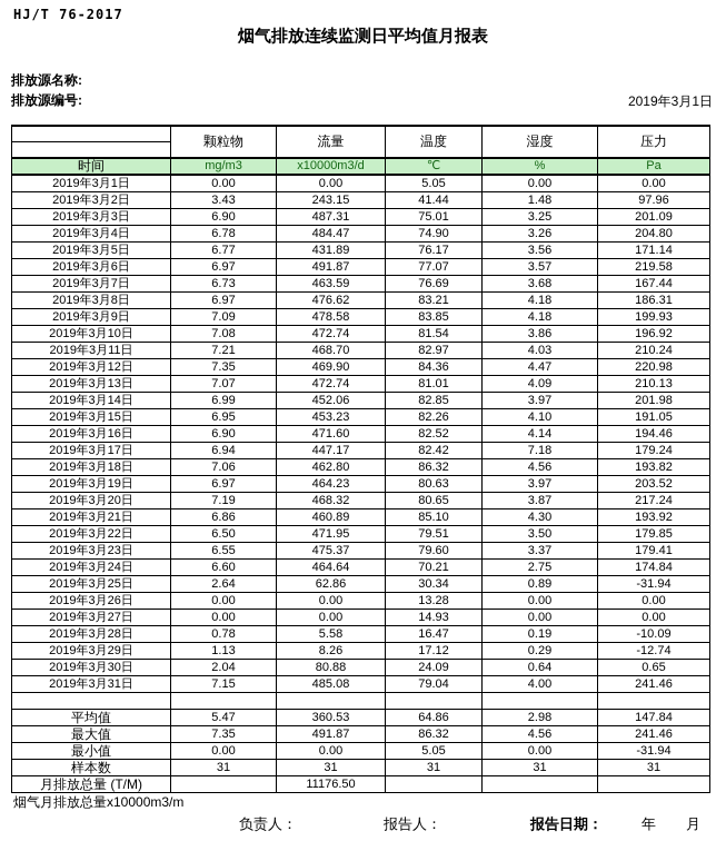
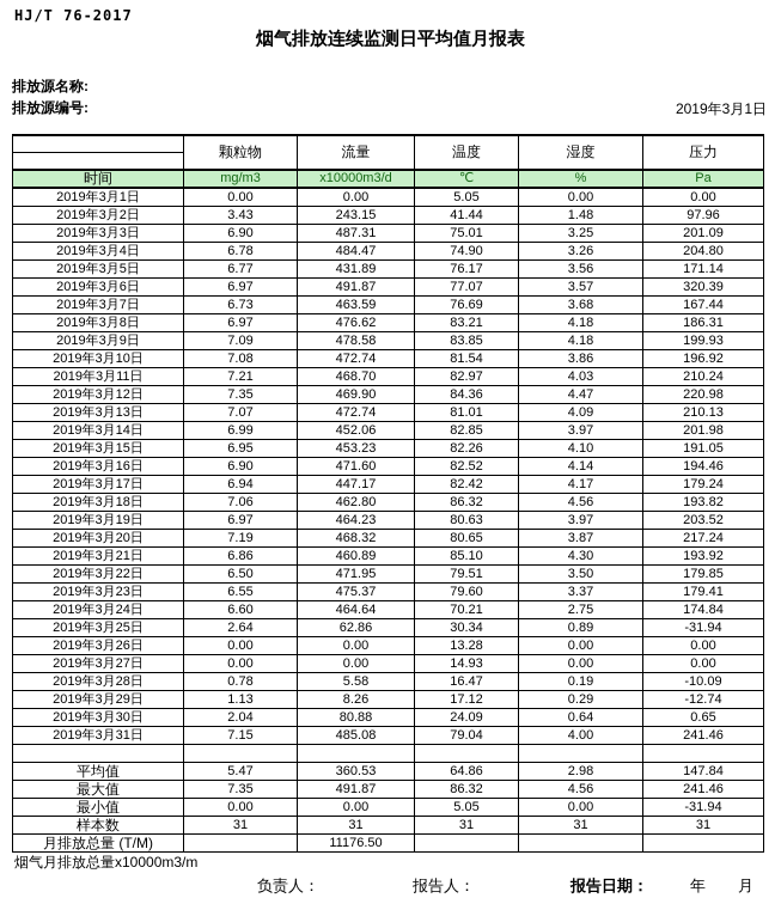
  HJ/T 76-2017
  烟气排放连续监测日平均值月报表
  排放源名称:
  排放源编号:
  2019年3月1日
  	颗粒物	流量	温度	湿度	压力
  时间	mg/m3	x10000m3/d	℃	%	Pa
  2019年3月1日	0.00	0.00	5.05	0.00	0.00
  2019年3月2日	3.43	243.15	41.44	1.48	97.96
  2019年3月3日	6.90	487.31	75.01	3.25	201.09
  2019年3月4日	6.78	484.47	74.90	3.26	204.80
  2019年3月5日	6.77	431.89	76.17	3.56	171.14
- 2019年3月6日	6.97	491.87	77.07	3.57	219.58
+ 2019年3月6日	6.97	491.87	77.07	3.57	320.39
  2019年3月7日	6.73	463.59	76.69	3.68	167.44
  2019年3月8日	6.97	476.62	83.21	4.18	186.31
  2019年3月9日	7.09	478.58	83.85	4.18	199.93
  2019年3月10日	7.08	472.74	81.54	3.86	196.92
  2019年3月11日	7.21	468.70	82.97	4.03	210.24
  2019年3月12日	7.35	469.90	84.36	4.47	220.98
  2019年3月13日	7.07	472.74	81.01	4.09	210.13
  2019年3月14日	6.99	452.06	82.85	3.97	201.98
  2019年3月15日	6.95	453.23	82.26	4.10	191.05
  2019年3月16日	6.90	471.60	82.52	4.14	194.46
- 2019年3月17日	6.94	447.17	82.42	7.18	179.24
+ 2019年3月17日	6.94	447.17	82.42	4.17	179.24
  2019年3月18日	7.06	462.80	86.32	4.56	193.82
  2019年3月19日	6.97	464.23	80.63	3.97	203.52
  2019年3月20日	7.19	468.32	80.65	3.87	217.24
  2019年3月21日	6.86	460.89	85.10	4.30	193.92
  2019年3月22日	6.50	471.95	79.51	3.50	179.85
  2019年3月23日	6.55	475.37	79.60	3.37	179.41
  2019年3月24日	6.60	464.64	70.21	2.75	174.84
  2019年3月25日	2.64	62.86	30.34	0.89	-31.94
  2019年3月26日	0.00	0.00	13.28	0.00	0.00
  2019年3月27日	0.00	0.00	14.93	0.00	0.00
  2019年3月28日	0.78	5.58	16.47	0.19	-10.09
  2019年3月29日	1.13	8.26	17.12	0.29	-12.74
  2019年3月30日	2.04	80.88	24.09	0.64	0.65
  2019年3月31日	7.15	485.08	79.04	4.00	241.46
  平均值	5.47	360.53	64.86	2.98	147.84
  最大值	7.35	491.87	86.32	4.56	241.46
  最小值	0.00	0.00	5.05	0.00	-31.94
  样本数	31	31	31	31	31
  月排放总量 (T/M)		11176.50
  烟气月排放总量x10000m3/m
  负责人：
  报告人：
  报告日期：
  年
  月
